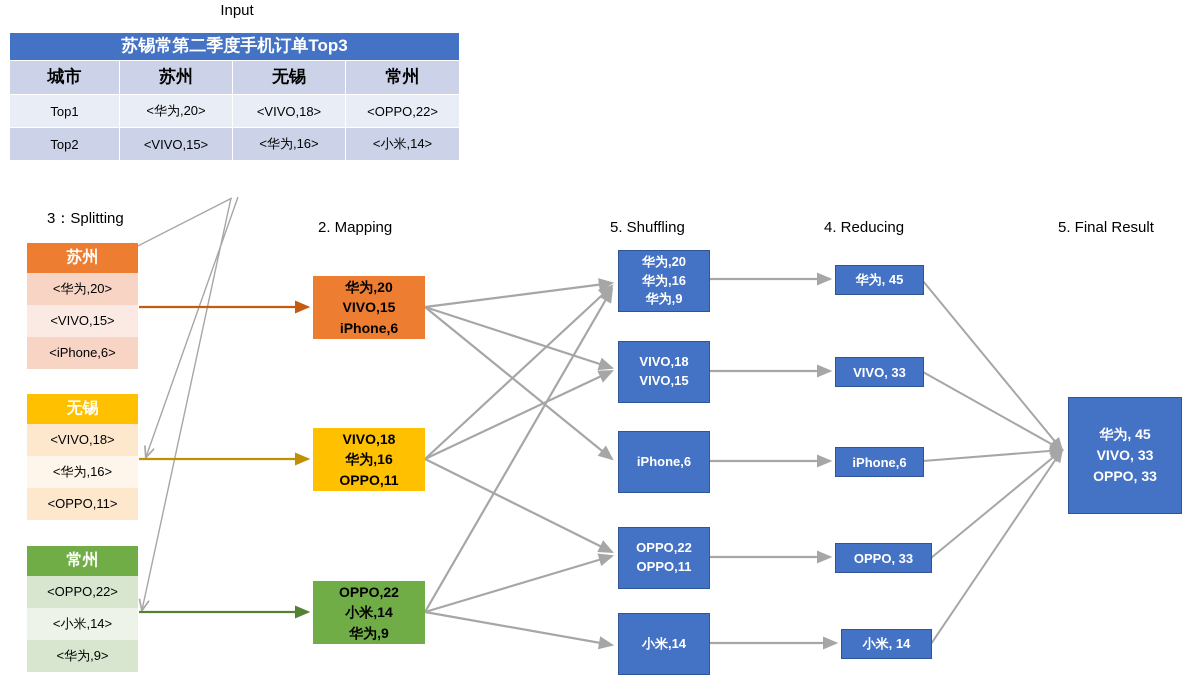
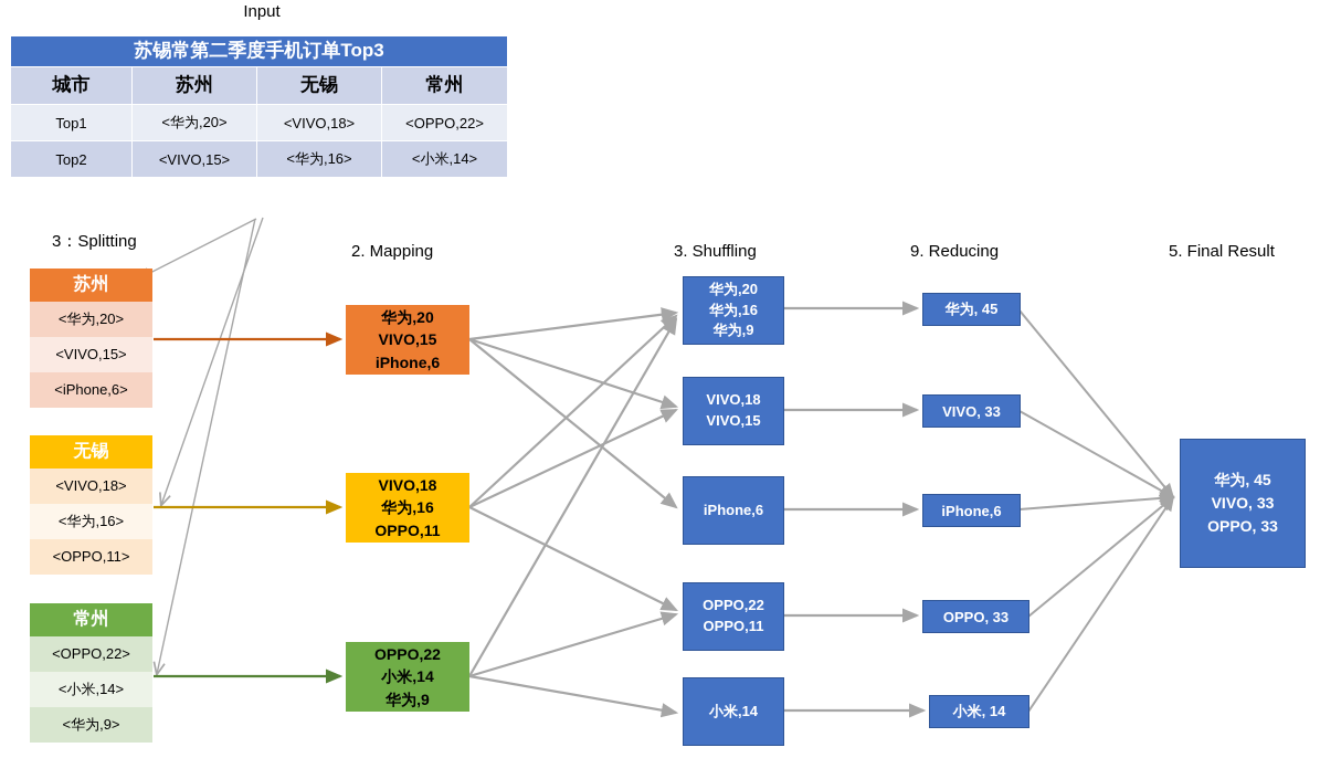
  Input
  苏锡常第二季度手机订单Top3
  城市	苏州	无锡	常州
  Top1	<华为,20>	<VIVO,18>	<OPPO,22>
  Top2	<VIVO,15>	<华为,16>	<小米,14>
  3：Splitting
  2. Mapping
- 5. Shuffling
+ 3. Shuffling
- 4. Reducing
+ 9. Reducing
  5. Final Result
  苏州
  <华为,20>
  <VIVO,15>
  <iPhone,6>
  无锡
  <VIVO,18>
  <华为,16>
  <OPPO,11>
  常州
  <OPPO,22>
  <小米,14>
  <华为,9>
  华为,20
  VIVO,15
  iPhone,6
  VIVO,18
  华为,16
  OPPO,11
  OPPO,22
  小米,14
  华为,9
  华为,20
  华为,16
  华为,9
  VIVO,18
  VIVO,15
  iPhone,6
  OPPO,22
  OPPO,11
  小米,14
  华为, 45
  VIVO, 33
  iPhone,6
  OPPO, 33
  小米, 14
  华为, 45
  VIVO, 33
  OPPO, 33
